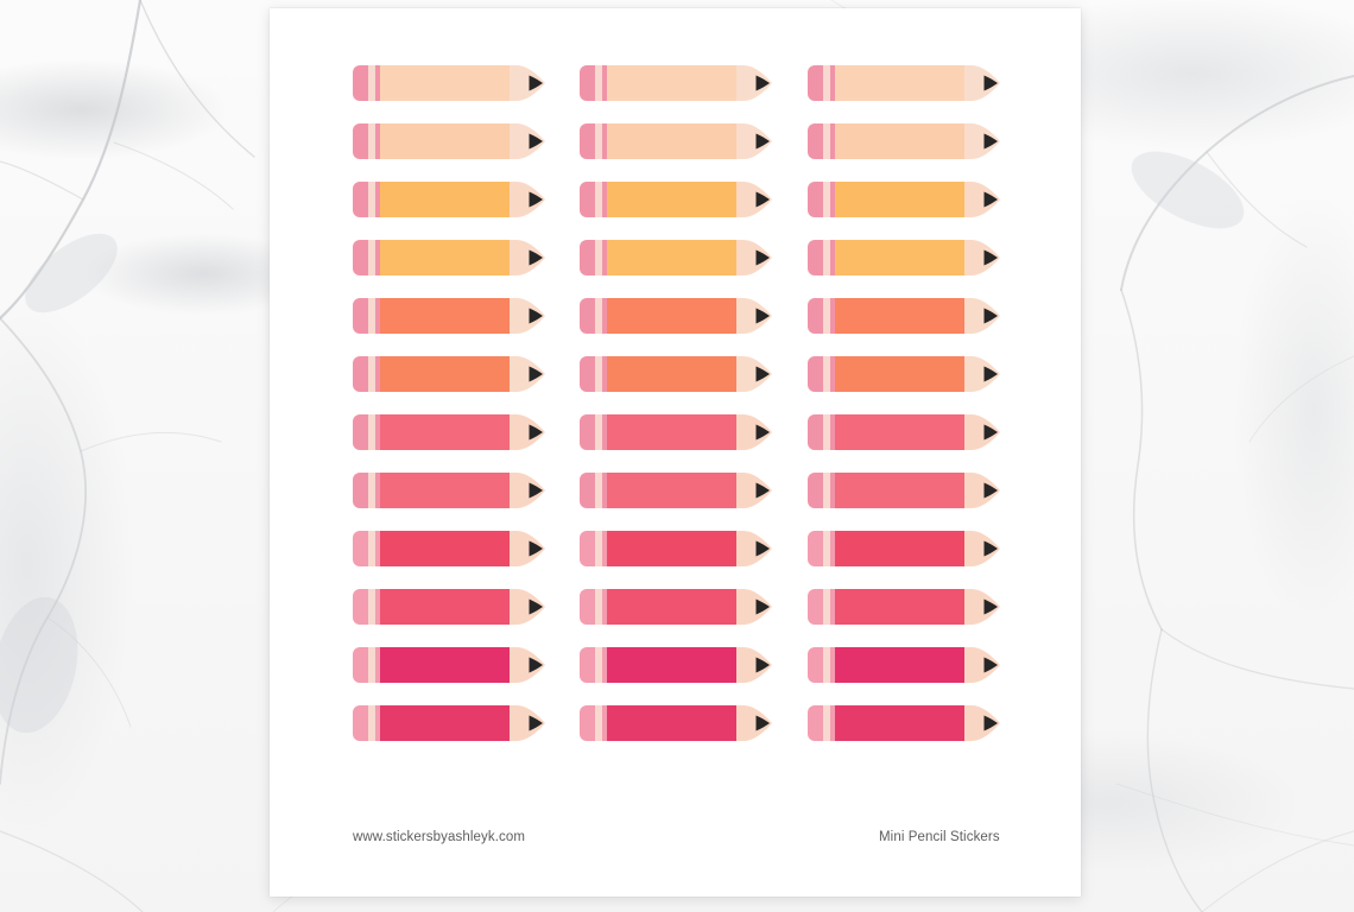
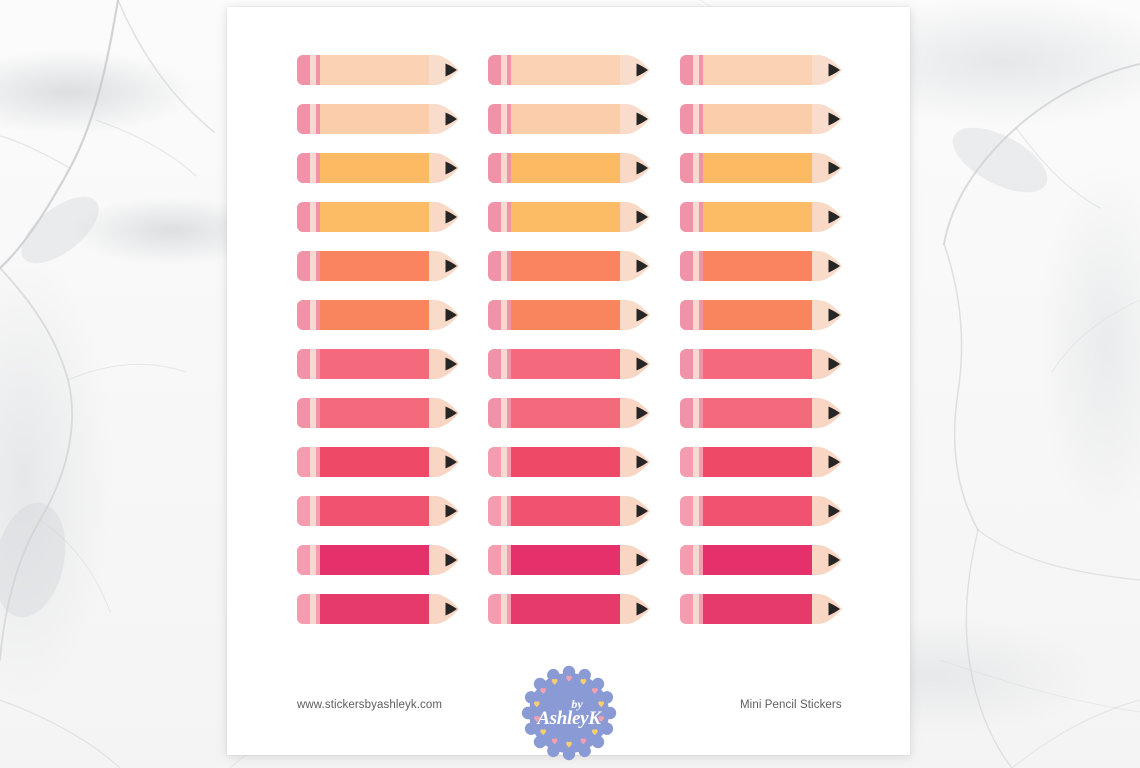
  www.stickersbyashleyk.com
+ by
+ AshleyK
  Mini Pencil Stickers
